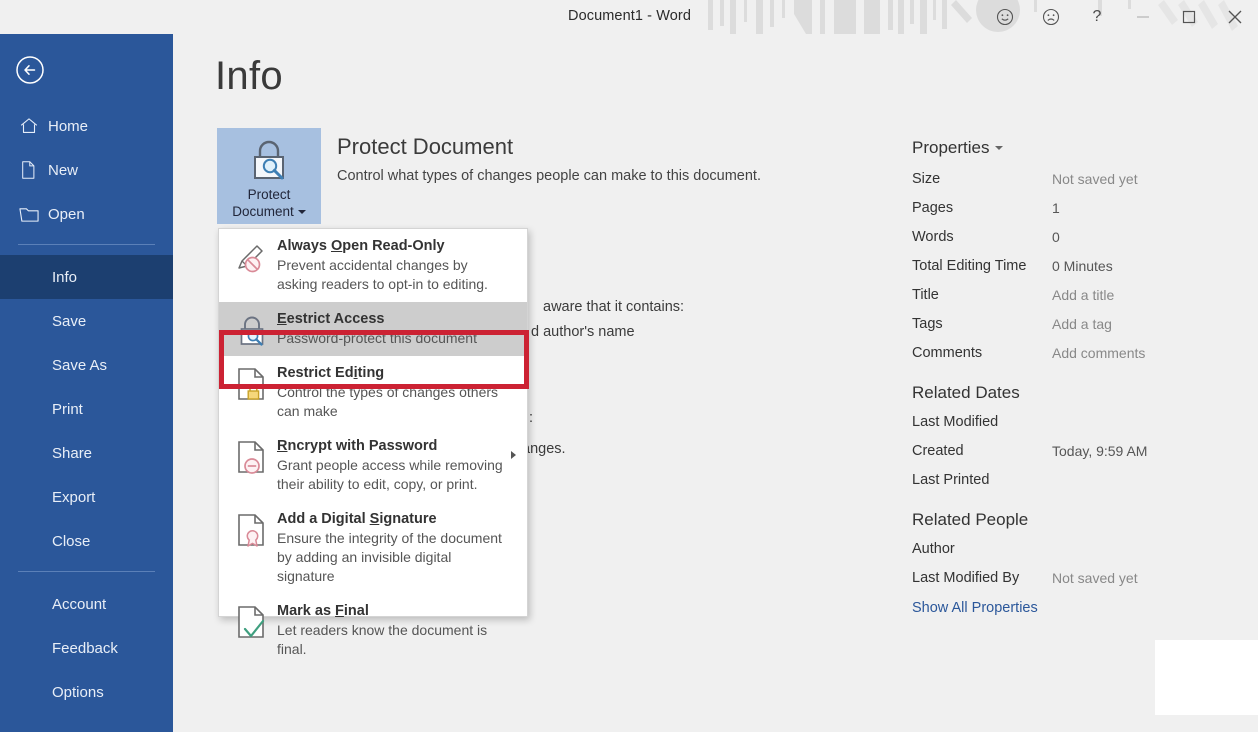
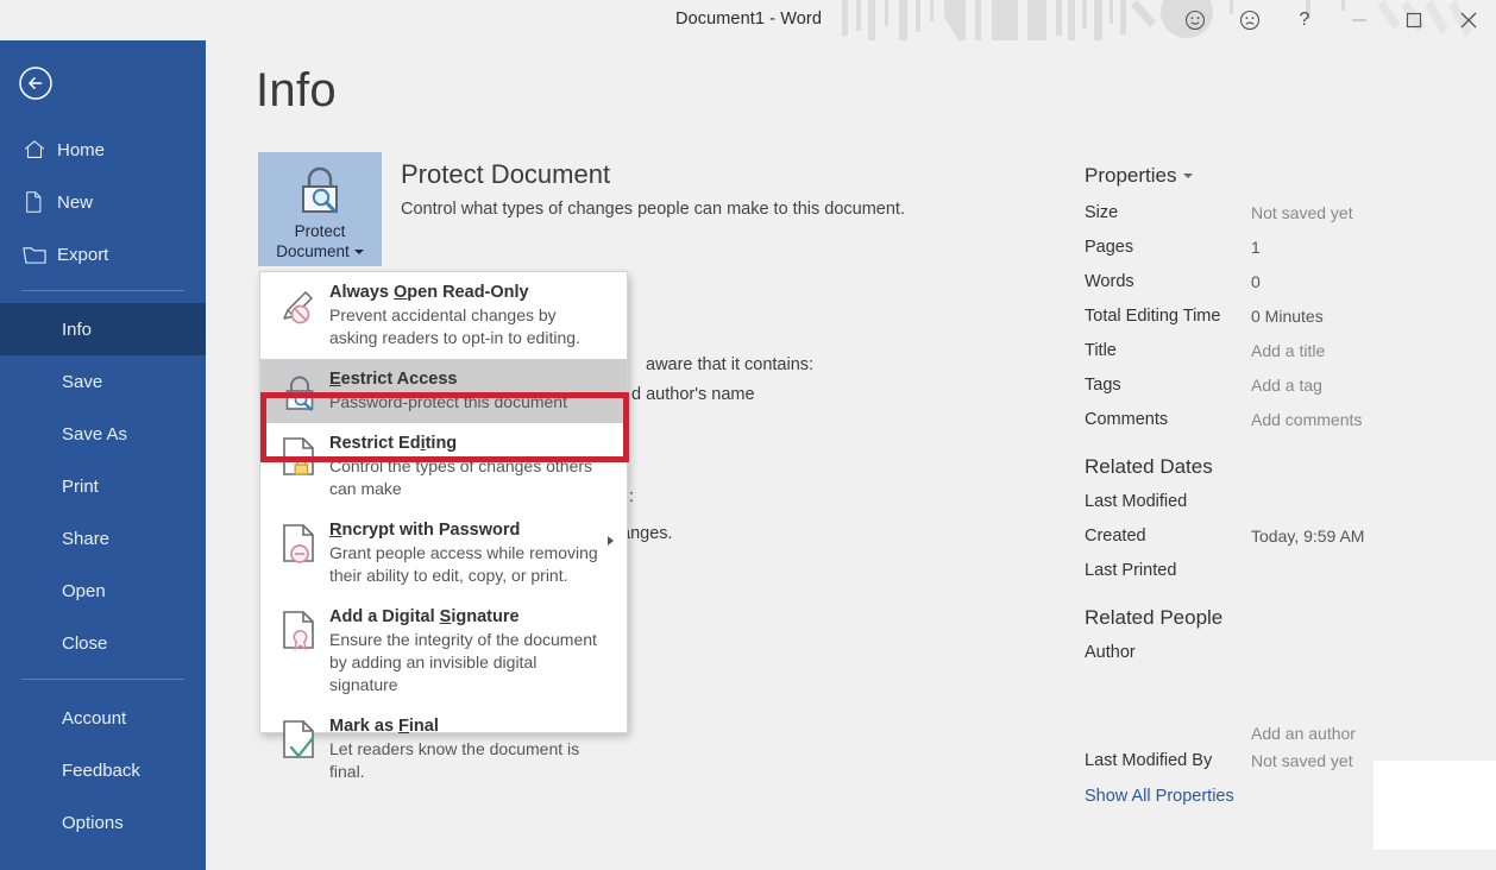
  Document1 - Word
  ?
  Home
  New
- Open
+ Export
  Info
  Save
  Save As
  Print
  Share
- Export
+ Open
  Close
  Account
  Feedback
  Options
  Info
  Protect
  Document
  Protect Document
  Control what types of changes people can make to this document.
  aware that it contains:
  d author's name
  :
  nges.
  Always Open Read-Only
  Prevent accidental changes by asking readers to opt-in to editing.
  Eestrict Access
  Password-protect this document
  Restrict Editing
  Control the types of changes others can make
  Rncrypt with Password
  Grant people access while removing their ability to edit, copy, or print.
  Add a Digital Signature
  Ensure the integrity of the document by adding an invisible digital signature
  Mark as Final
  Let readers know the document is final.
  Properties
  Size
  Not saved yet
  Pages
  1
  Words
  0
  Total Editing Time
  0 Minutes
  Title
  Add a title
  Tags
  Add a tag
  Comments
  Add comments
  Related Dates
  Last Modified
  Created
  Today, 9:59 AM
  Last Printed
  Related People
  Author
+ Add an author
  Last Modified By
  Not saved yet
  Show All Properties
